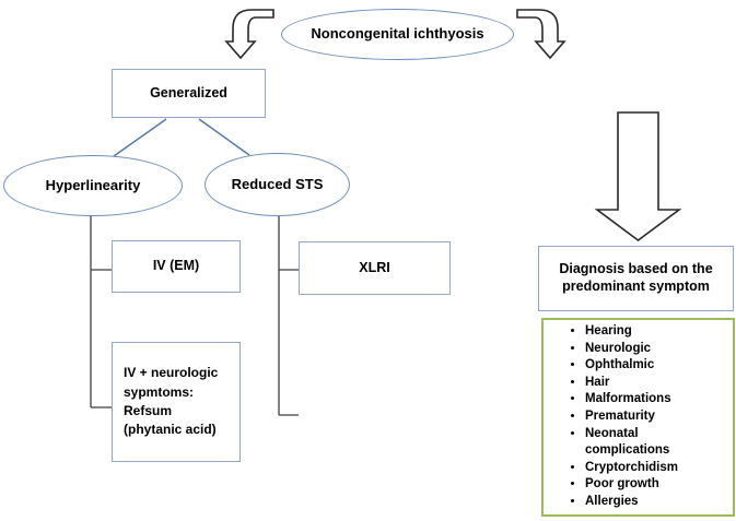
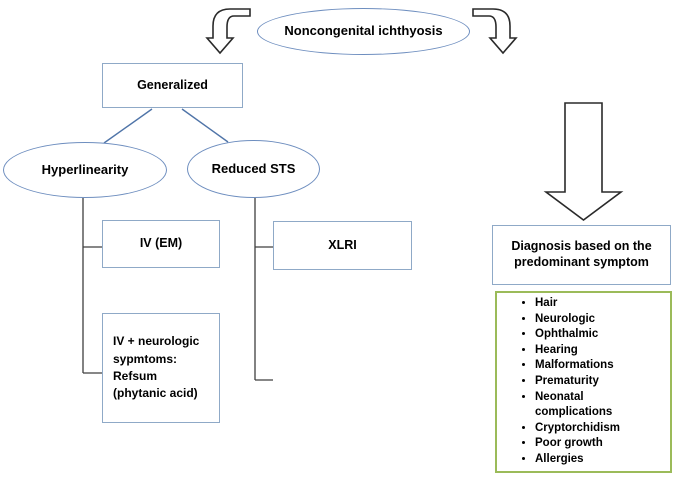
  Noncongenital ichthyosis
  Generalized
  Hyperlinearity
  Reduced STS
  IV (EM)
  XLRI
  IV + neurologic
  sypmtoms:
  Refsum
  (phytanic acid)
  Diagnosis based on the
  predominant symptom
- Hearing
+ Hair
  Neurologic
  Ophthalmic
- Hair
+ Hearing
  Malformations
  Prematurity
  Neonatal complications
  Cryptorchidism
  Poor growth
  Allergies
